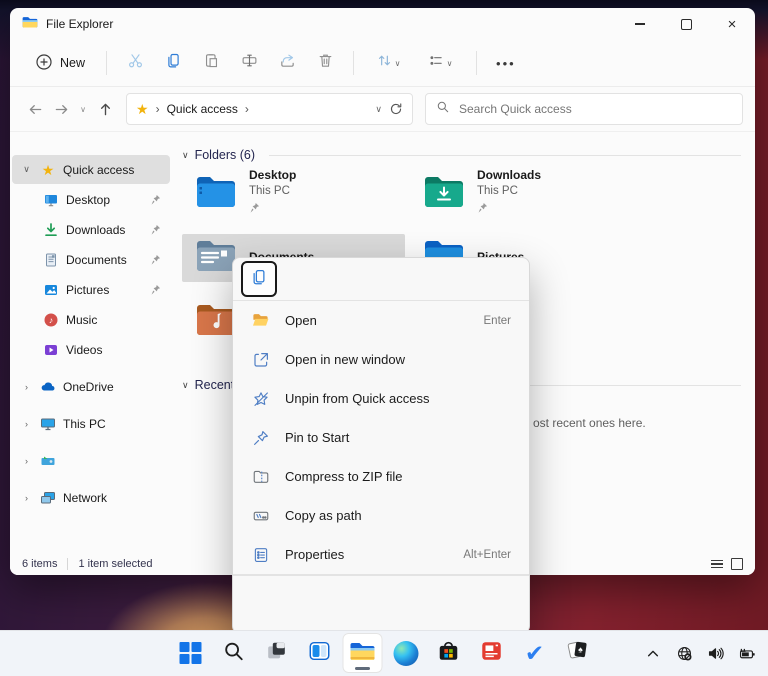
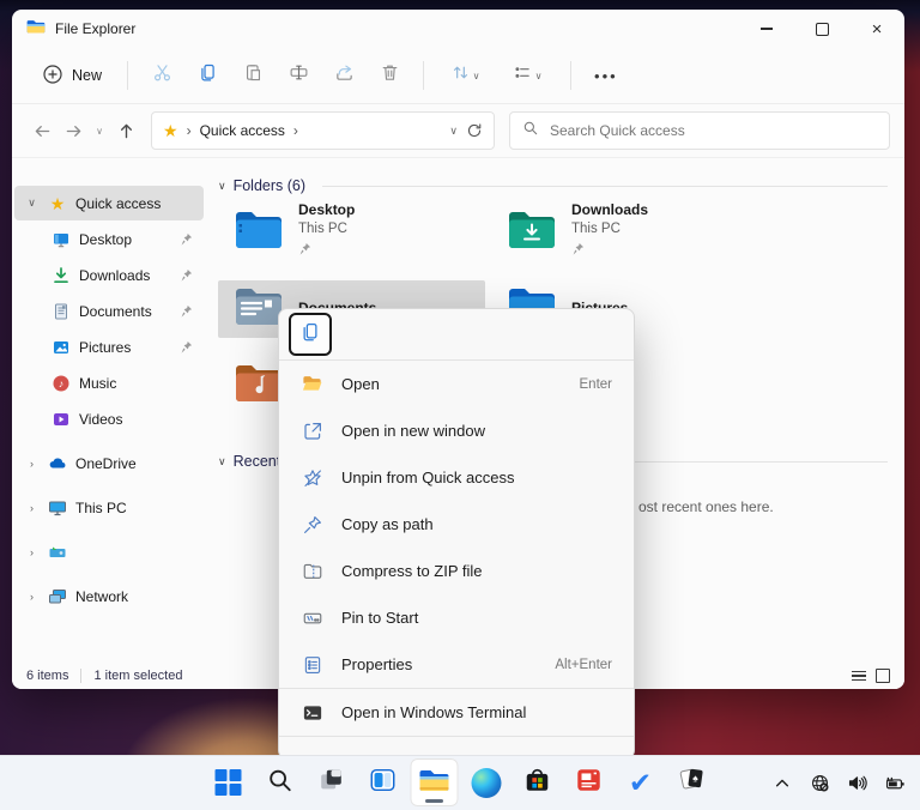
  File Explorer
  ×
  New
  ∨
  ∨
  •••
  ∨
  ★
  ›
  Quick access
  ›
  ∨
  Search Quick access
  ∨
  ★
  Quick access
  Desktop
  Downloads
  Documents
  Pictures
  ♪
  Music
  Videos
  ›
  OneDrive
  ›
  This PC
  ›
  ›
  Network
  ∨
  Folders (6)
  Desktop
  This PC
  Downloads
  This PC
  ∨
  Recen
  ost recent ones here.
  6 items
  1 item selected
  Open
  Enter
  Open in new window
  Unpin from Quick access
- Pin to Start
+ Copy as path
  Compress to ZIP file
- Copy as path
+ Pin to Start
  Properties
  Alt+Enter
+ Open in Windows Terminal
  ✔
